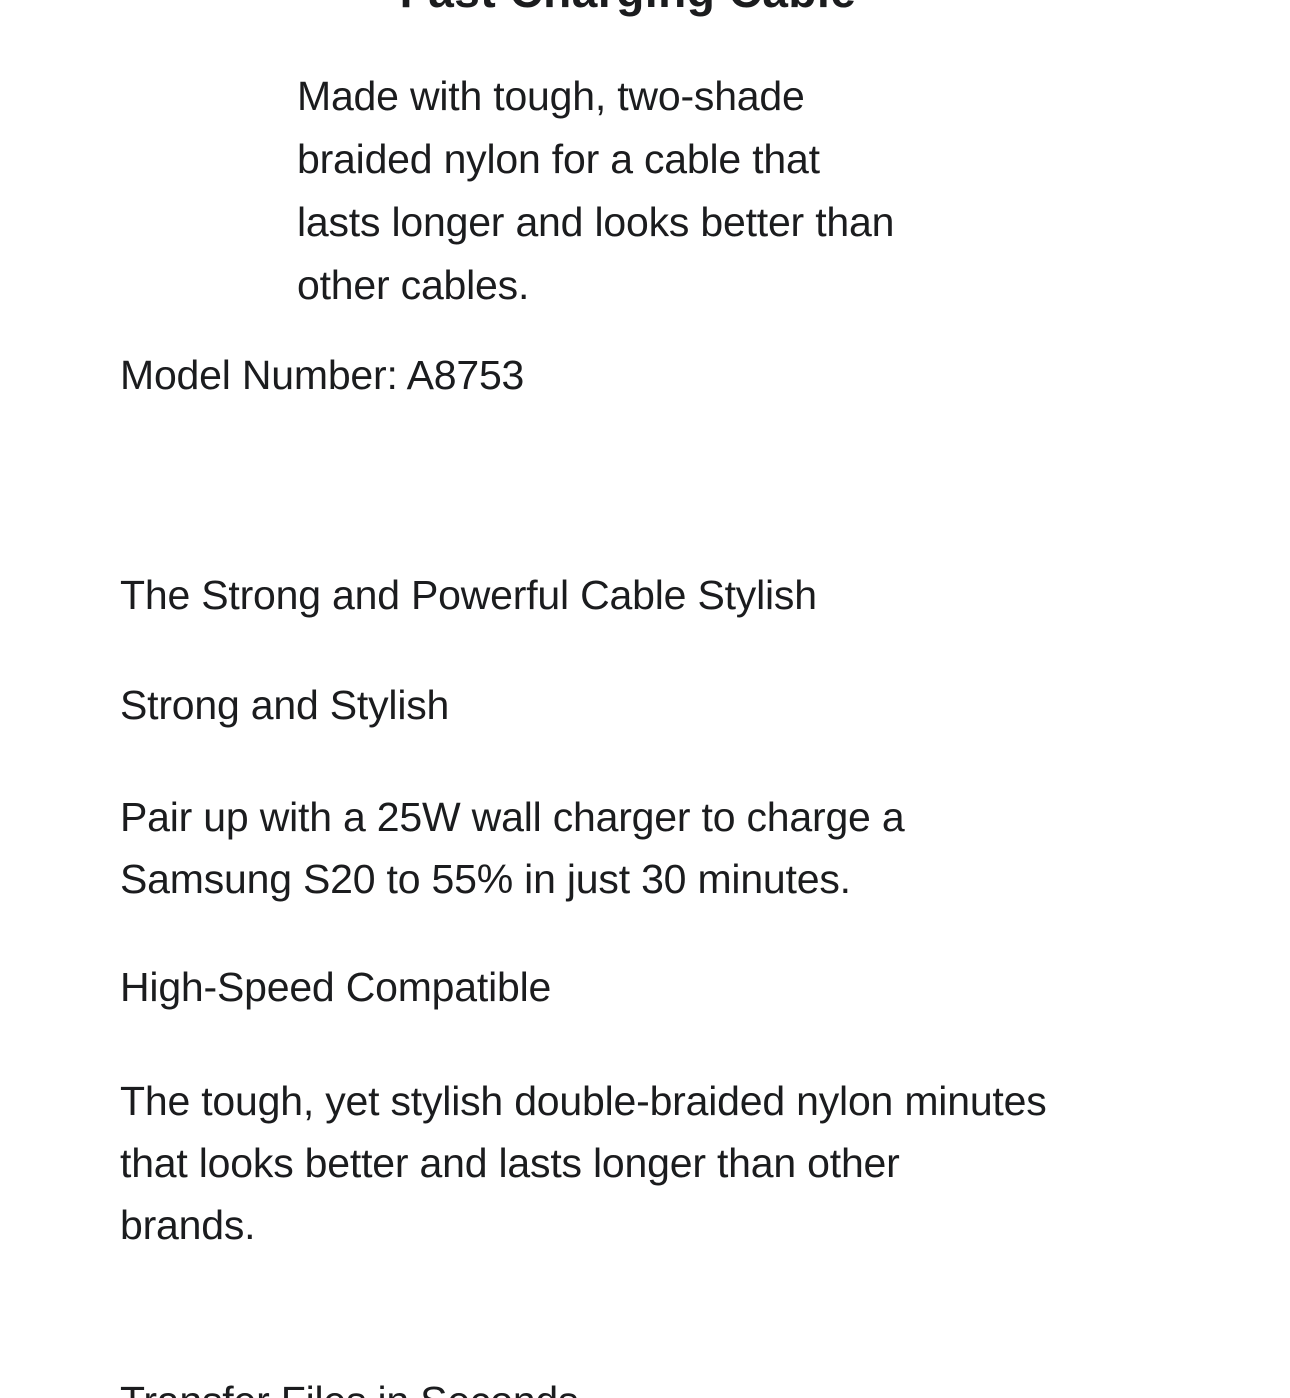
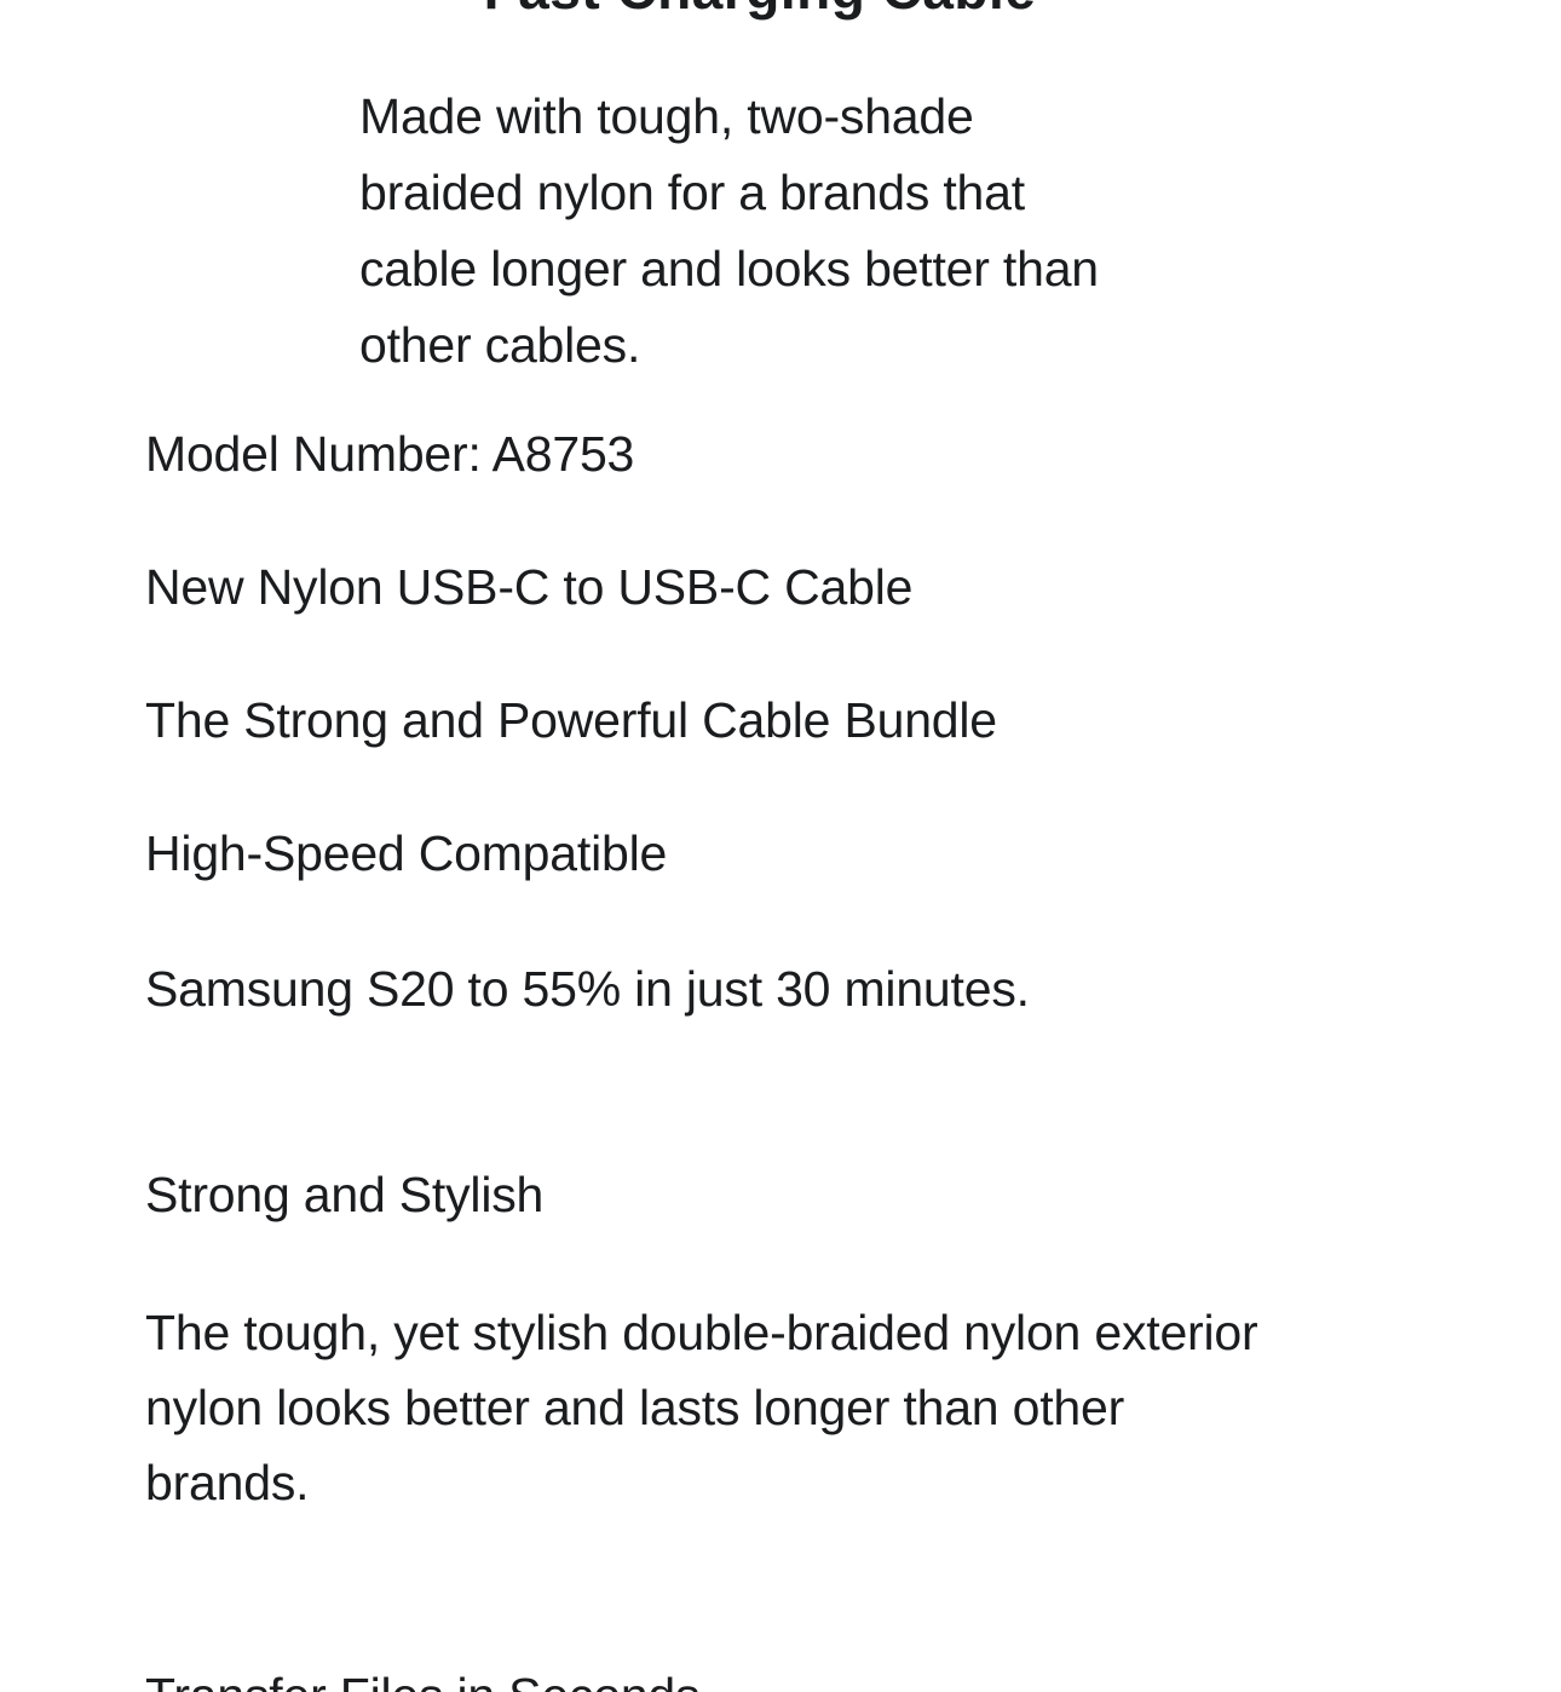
  Made with tough, two-shade
- braided nylon for a cable that
+ braided nylon for a brands that
- lasts longer and looks better than
+ cable longer and looks better than
  other cables.
  Model Number: A8753
+ New Nylon USB-C to USB-C Cable
- The Strong and Powerful Cable Stylish
+ The Strong and Powerful Cable Bundle
- Strong and Stylish
+ High-Speed Compatible
- Pair up with a 25W wall charger to charge a
  Samsung S20 to 55% in just 30 minutes.
- High-Speed Compatible
+ Strong and Stylish
- The tough, yet stylish double-braided nylon minutes
+ The tough, yet stylish double-braided nylon exterior
- that looks better and lasts longer than other
+ nylon looks better and lasts longer than other
  brands.
